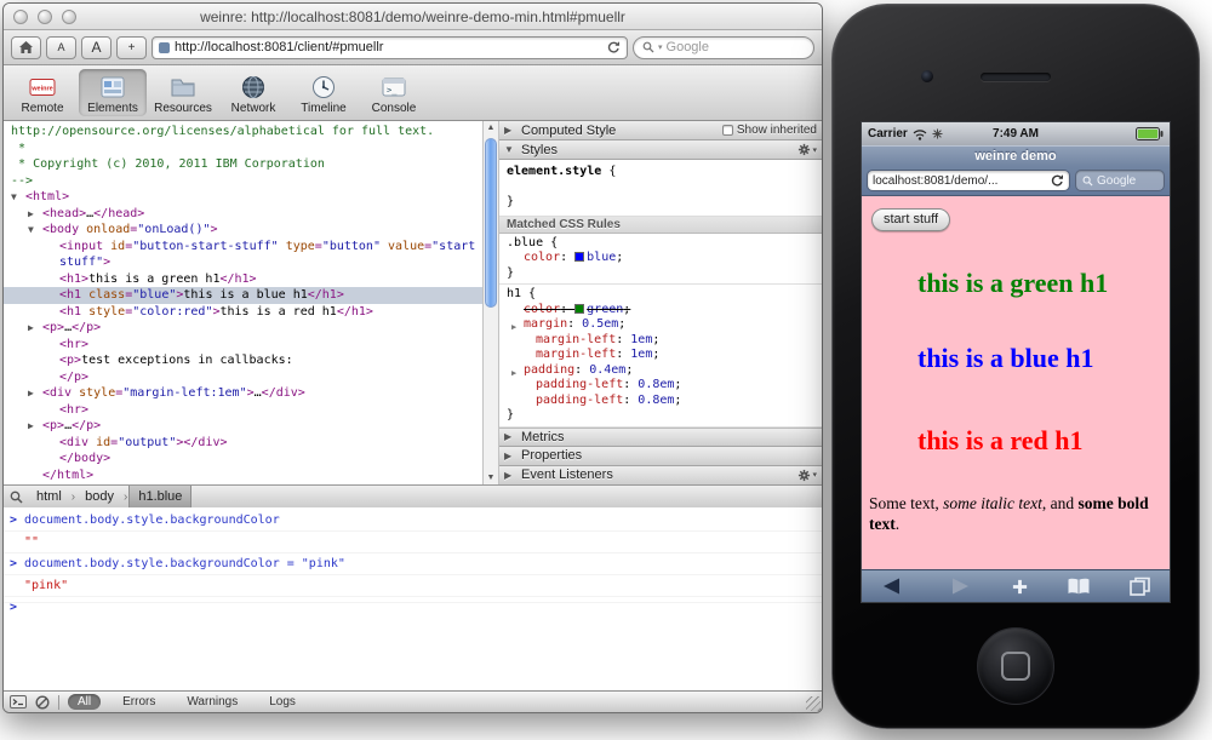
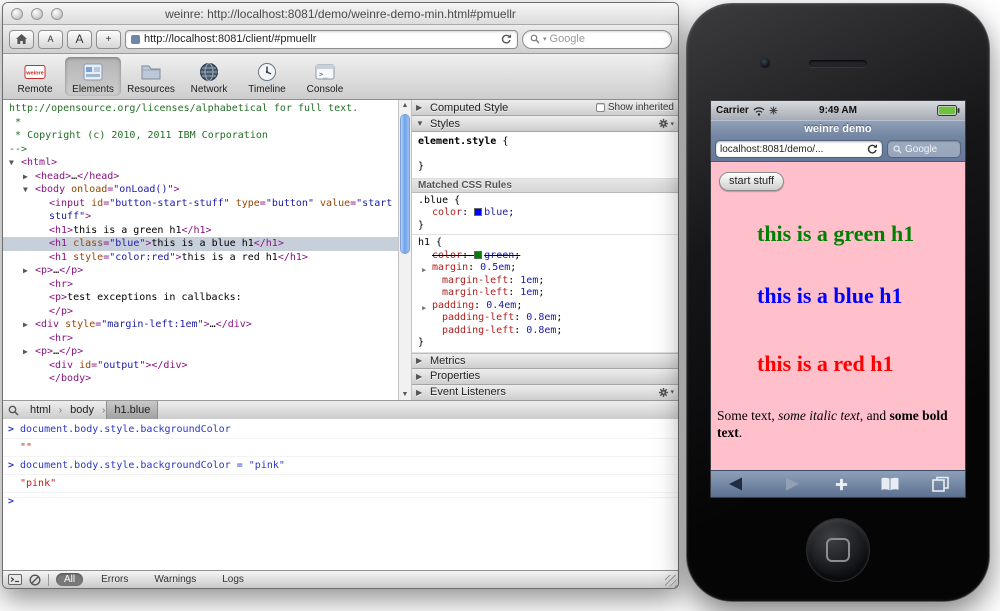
  weinre: http://localhost:8081/demo/weinre-demo-min.html#pmuellr
  A
  A
  +
  http://localhost:8081/client/#pmuellr
  Google
  Remote
  Elements
  Resources
  Network
  Timeline
  >_
  Console
  http://opensource.org/licenses/alphabetical for full text.
  *
  * Copyright (c) 2010, 2011 IBM Corporation
  -->
  ▼ <html>
  ▶ <head>…</head>
  ▼ <body onload="onLoad()">
  <input id="button-start-stuff" type="button" value="start stuff">
  <h1>this is a green h1</h1>
  <h1 class="blue">this is a blue h1</h1>
  <h1 style="color:red">this is a red h1</h1>
  ▶ <p>…</p>
  <hr>
  <p>test exceptions in callbacks:
  </p>
  ▶ <div style="margin-left:1em">…</div>
  <hr>
  ▶ <p>…</p>
  <div id="output"></div>
  </body>
- </html>
  ▶
  Computed Style
  Show inherited
  ▼
  Styles
  element.style {
  }
  Matched CSS Rules
  .blue {
  color: blue;
  }
  h1 {
  color: green;
  ▶
  margin: 0.5em;
  margin-left: 1em;
  margin-left: 1em;
  ▶
  padding: 0.4em;
  padding-left: 0.8em;
  padding-left: 0.8em;
  }
  ▶
  Metrics
  ▶
  Properties
  ▶
  Event Listeners
  html
  ›
  body
  ›
  h1.blue
  >
  document.body.style.backgroundColor
  ""
  >
  document.body.style.backgroundColor = "pink"
  "pink"
  >
  All
  Errors
  Warnings
  Logs
  Carrier
- 7:49 AM
+ 9:49 AM
  weinre demo
  localhost:8081/demo/...
  Google
  start stuff
  this is a green h1
  this is a blue h1
  this is a red h1
  Some text, some italic text, and some bold text.
